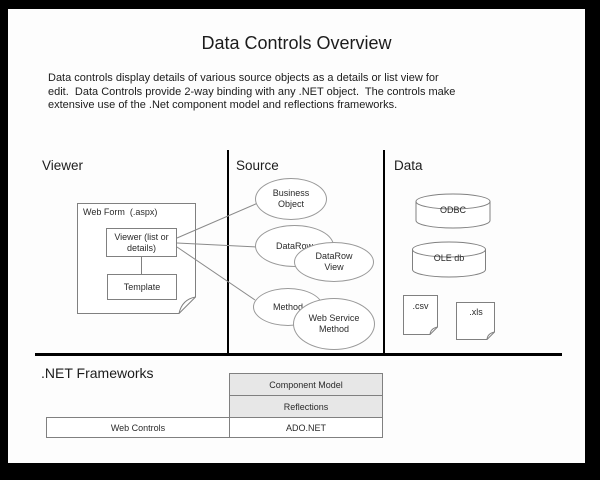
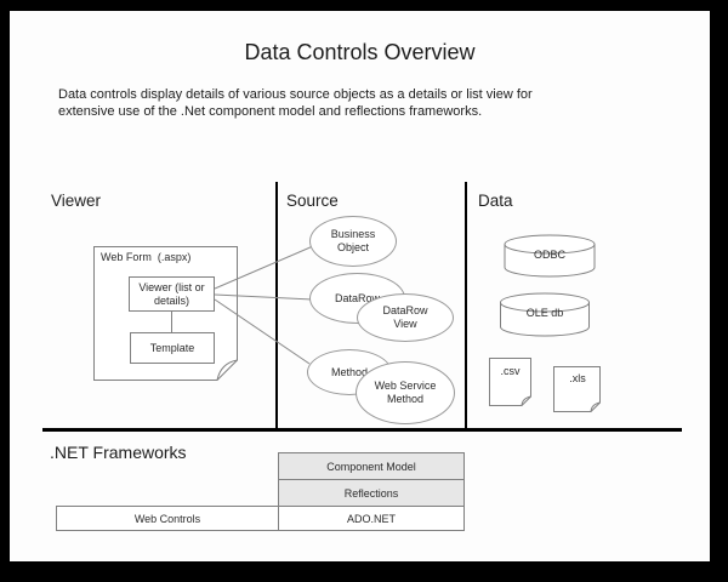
  Data Controls Overview
  Data controls display details of various source objects as a details or list view for
- edit. Data Controls provide 2-way binding with any .NET object. The controls make
  extensive use of the .Net component model and reflections frameworks.
  Viewer
  Source
  Data
  Web Form (.aspx)
  Viewer (list or details)
  Template
  Business Object
  DataRo
  DataRow View
  Method
  Web Service Method
  ODBC
  OLE db
  .csv
  .xls
  .NET Frameworks
  Component Model
  Reflections
  Web Controls
  ADO.NET
